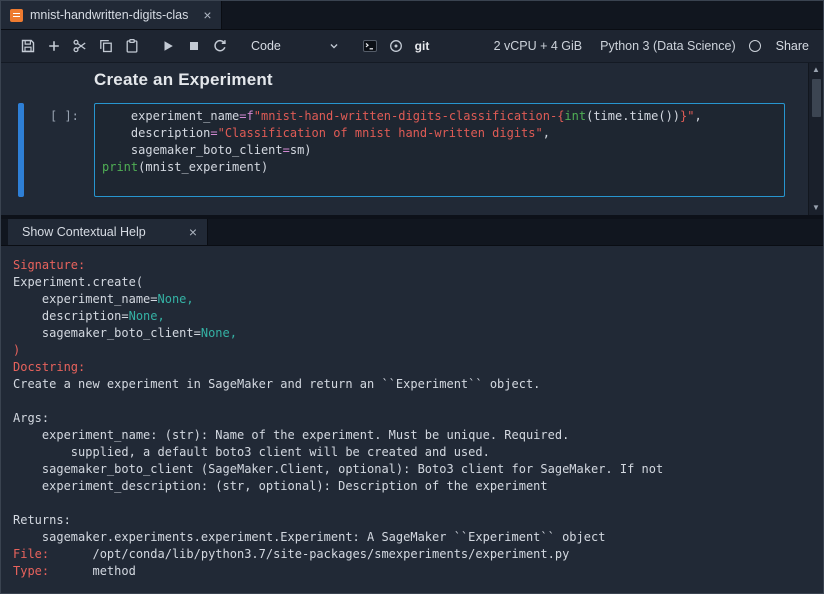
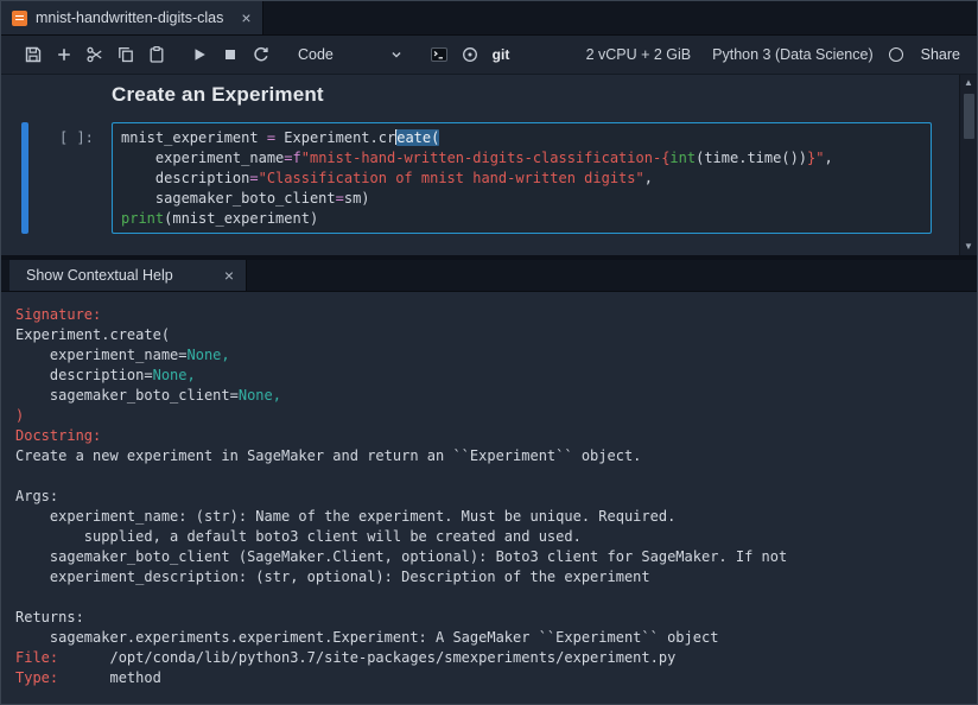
  mnist-handwritten-digits-clas
  ×
  Code
  git
- 2 vCPU + 4 GiB
+ 2 vCPU + 2 GiB
  Python 3 (Data Science)
  Share
  Create an Experiment
  [ ]:
+ mnist_experiment = Experiment.create(
  experiment_name=f"mnist-hand-written-digits-classification-{int(time.time())}",
  description="Classification of mnist hand-written digits",
  sagemaker_boto_client=sm)
  print(mnist_experiment)
  ▲
  ▼
  Show Contextual Help
  ×
  Signature:
  Experiment.create(
  experiment_name=None,
  description=None,
  sagemaker_boto_client=None,
  )
  Docstring:
  Create a new experiment in SageMaker and return an ``Experiment`` object.
  Args:
  experiment_name: (str): Name of the experiment. Must be unique. Required.
  supplied, a default boto3 client will be created and used.
  sagemaker_boto_client (SageMaker.Client, optional): Boto3 client for SageMaker. If not
  experiment_description: (str, optional): Description of the experiment
  Returns:
  sagemaker.experiments.experiment.Experiment: A SageMaker ``Experiment`` object
  File: /opt/conda/lib/python3.7/site-packages/smexperiments/experiment.py
  Type: method
